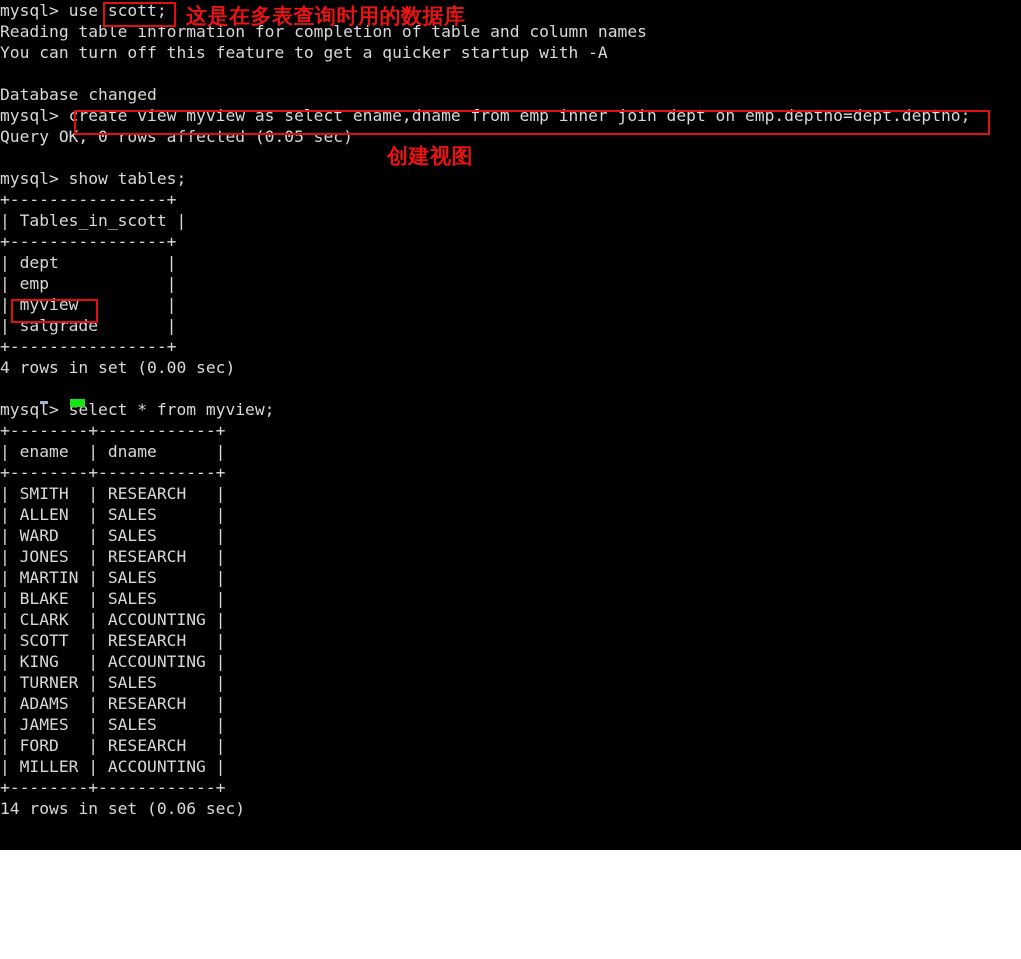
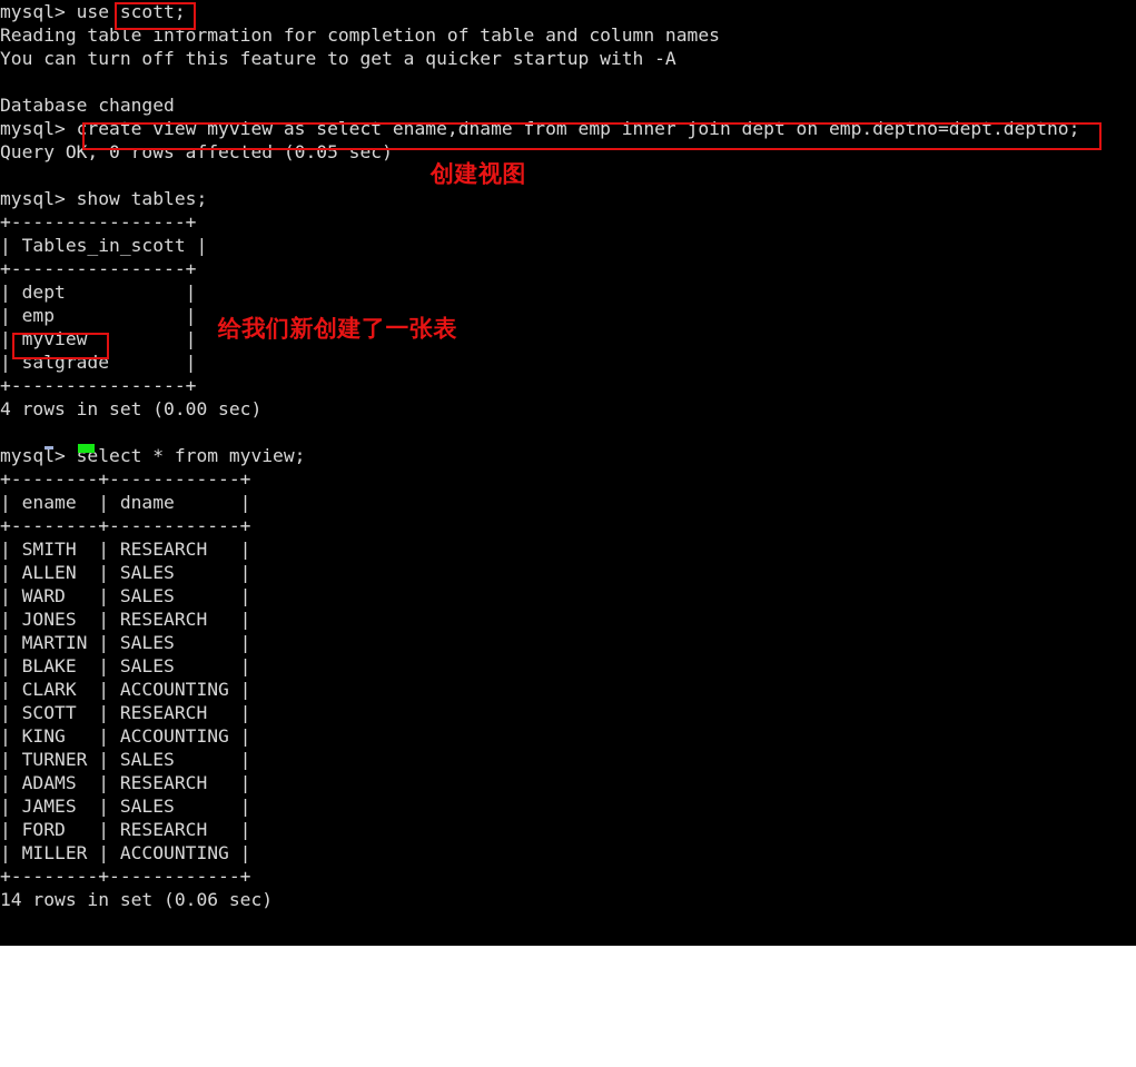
  mysql> use scott;
  Reading table information for completion of table and column names
  You can turn off this feature to get a quicker startup with -A
  Database changed
  mysql> create view myview as select ename,dname from emp inner join dept on emp.deptno=dept.deptno;
  Query OK, 0 rows affected (0.05 sec)
  mysql> show tables;
  +----------------+
  | Tables_in_scott |
  +----------------+
  | dept |
  | emp |
  | myview |
  | salgrade |
  +----------------+
  4 rows in set (0.00 sec)
  mysql> select * from myview;
  +--------+------------+
  | ename | dname |
  +--------+------------+
  | SMITH | RESEARCH |
  | ALLEN | SALES |
  | WARD | SALES |
  | JONES | RESEARCH |
  | MARTIN | SALES |
  | BLAKE | SALES |
  | CLARK | ACCOUNTING |
  | SCOTT | RESEARCH |
  | KING | ACCOUNTING |
  | TURNER | SALES |
  | ADAMS | RESEARCH |
  | JAMES | SALES |
  | FORD | RESEARCH |
  | MILLER | ACCOUNTING |
  +--------+------------+
  14 rows in set (0.06 sec)
- 这是在多表查询时用的数据库
  创建视图
+ 给我们新创建了一张表
